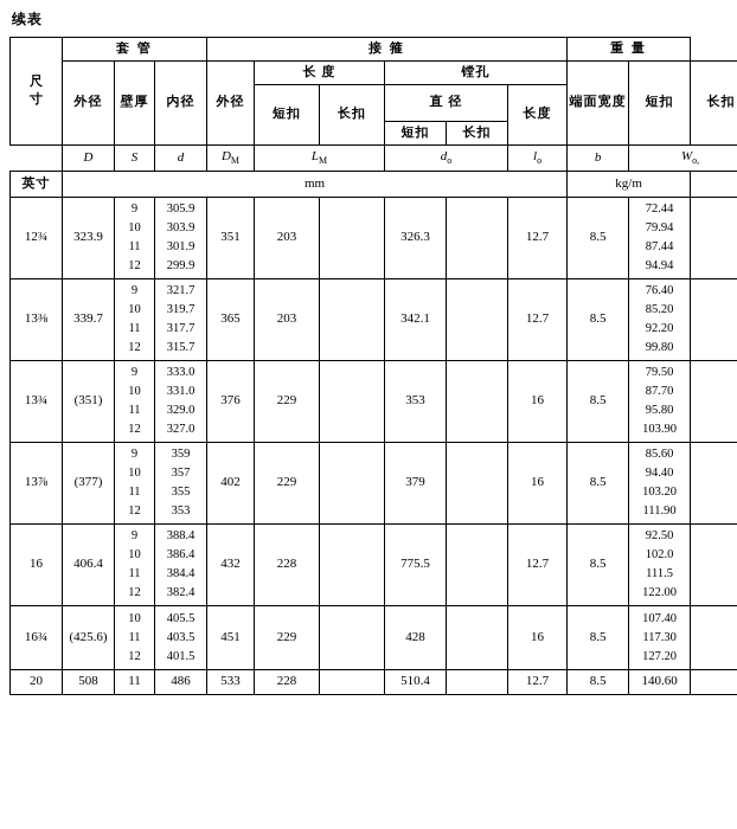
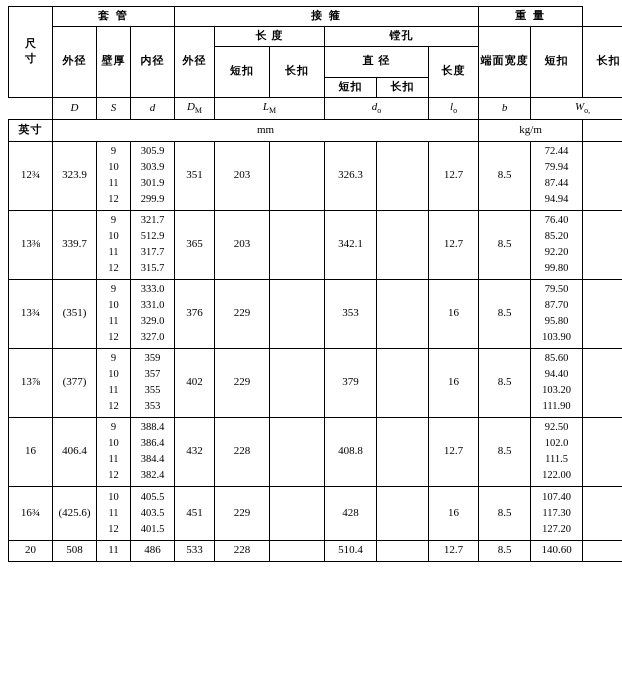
- 续表
  尺 寸	套 管	接 箍	重 量
  外径	壁厚	内径	外径	长 度	镗孔	端面宽度	短扣	长扣
  短扣	长扣	直 径	长度
  短扣	长扣
  	D	S	d	DM	LM	do	lo	b	Wo,
  英寸	mm	kg/m
  12¾	323.9	9 10 11 12	305.9 303.9 301.9 299.9	351	203		326.3		12.7	8.5	72.44 79.94 87.44 94.94
- 13⅜	339.7	9 10 11 12	321.7 319.7 317.7 315.7	365	203		342.1		12.7	8.5	76.40 85.20 92.20 99.80
+ 13⅜	339.7	9 10 11 12	321.7 512.9 317.7 315.7	365	203		342.1		12.7	8.5	76.40 85.20 92.20 99.80
  13¾	(351)	9 10 11 12	333.0 331.0 329.0 327.0	376	229		353		16	8.5	79.50 87.70 95.80 103.90
  13⅞	(377)	9 10 11 12	359 357 355 353	402	229		379		16	8.5	85.60 94.40 103.20 111.90
- 16	406.4	9 10 11 12	388.4 386.4 384.4 382.4	432	228		775.5		12.7	8.5	92.50 102.0 111.5 122.00
+ 16	406.4	9 10 11 12	388.4 386.4 384.4 382.4	432	228		408.8		12.7	8.5	92.50 102.0 111.5 122.00
  16¾	(425.6)	10 11 12	405.5 403.5 401.5	451	229		428		16	8.5	107.40 117.30 127.20
  20	508	11	486	533	228		510.4		12.7	8.5	140.60
